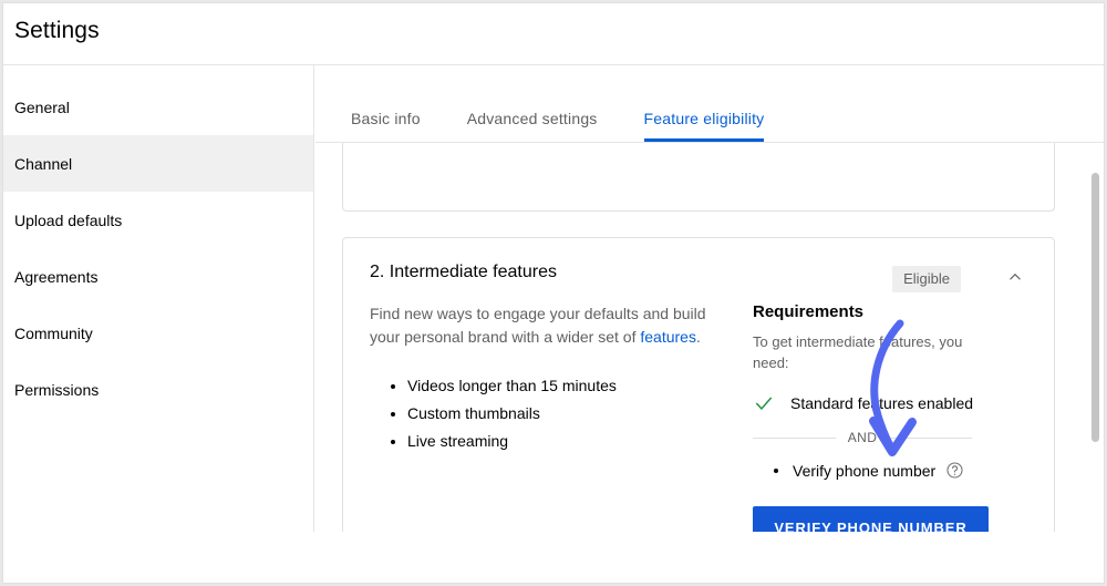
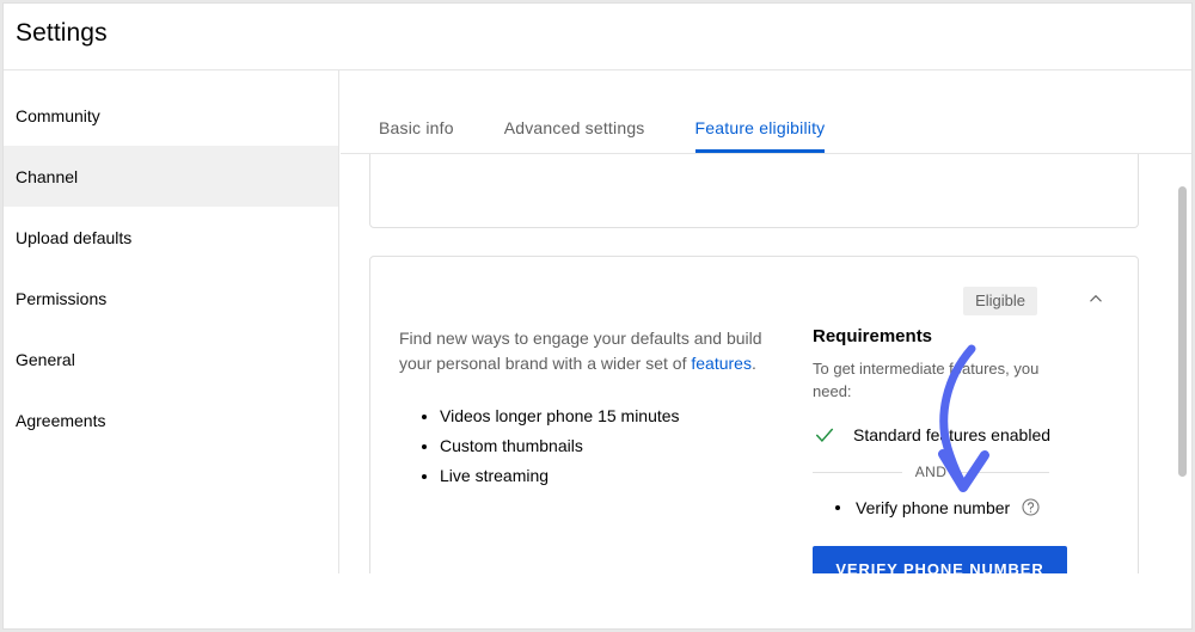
  Settings
- General
+ Community
  Channel
  Upload defaults
- Agreements
+ Permissions
- Community
+ General
- Permissions
+ Agreements
  Basic info
  Advanced settings
  Feature eligibility
- 2. Intermediate features
  Eligible
  Find new ways to engage your defaults and build your personal brand with a wider set of features.
- Videos longer than 15 minutes
+ Videos longer phone 15 minutes
  Custom thumbnails
  Live streaming
  Requirements
  To get intermediate fatures, you need:
  Standard fetures enabled
  AND
  Verify phone number
  VERIFY PHONE NUMBER
